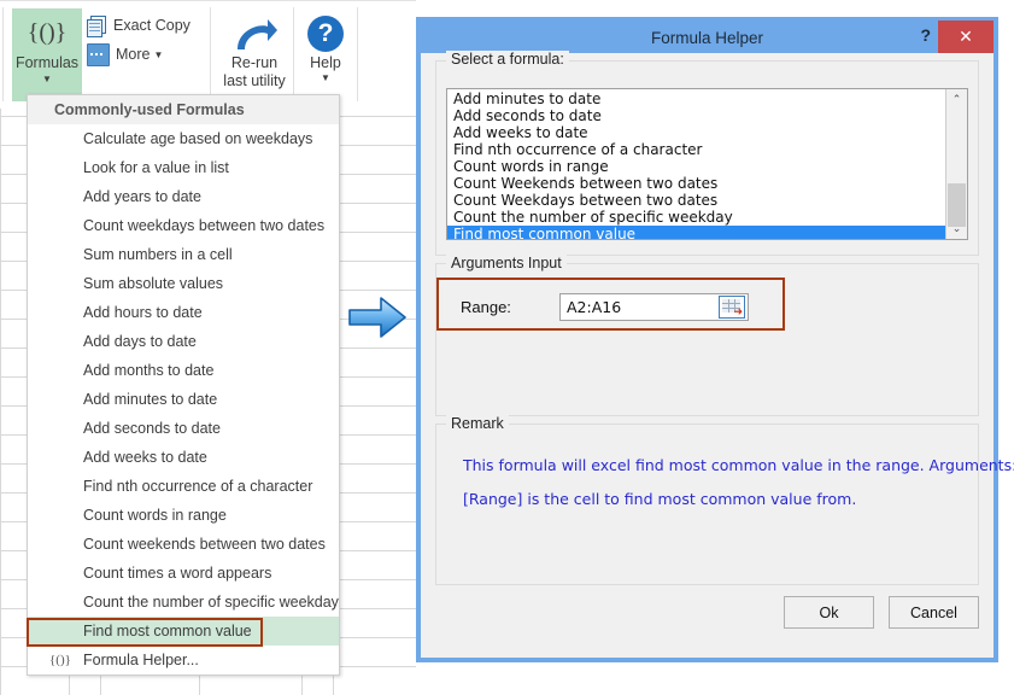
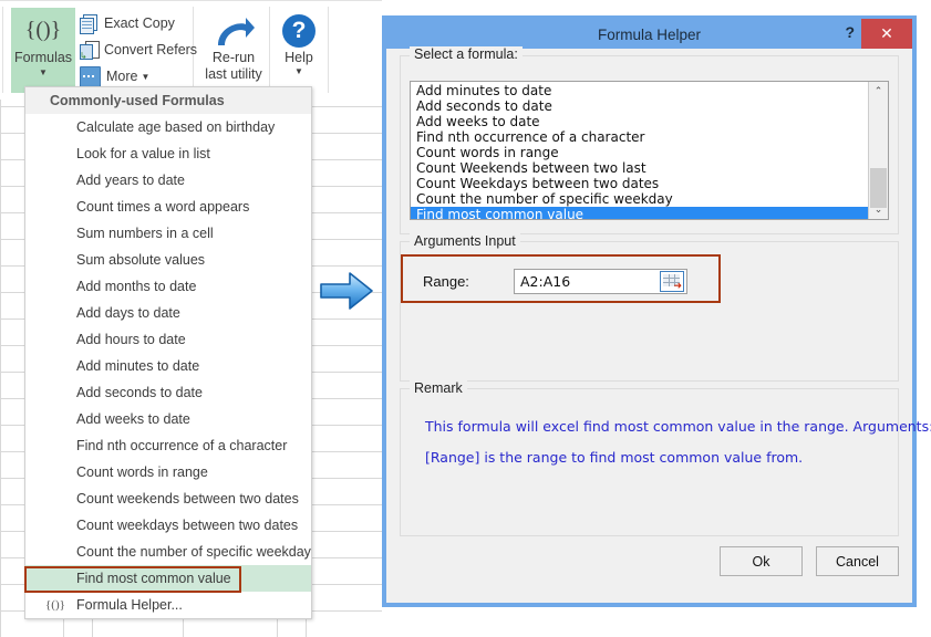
  {()}
  Formulas
  ▼
  Exact Copy
+ ↳
+ Convert Refers
  More
  ▼
  Re-run
  last utility
  ?
  Help
  ▼
  Commonly-used Formulas
- Calculate age based on weekdays
+ Calculate age based on birthday
  Look for a value in list
  Add years to date
- Count weekdays between two dates
+ Count times a word appears
  Sum numbers in a cell
  Sum absolute values
- Add hours to date
+ Add months to date
  Add days to date
- Add months to date
+ Add hours to date
  Add minutes to date
  Add seconds to date
  Add weeks to date
  Find nth occurrence of a character
  Count words in range
  Count weekends between two dates
- Count times a word appears
+ Count weekdays between two dates
  Count the number of specific weekday
  Find most common value
  {()}
  Formula Helper...
  Formula Helper
  ?
  ✕
  Select a formula:
  Add minutes to date
  Add seconds to date
  Add weeks to date
  Find nth occurrence of a character
  Count words in range
- Count Weekends between two dates
+ Count Weekends between two last
  Count Weekdays between two dates
  Count the number of specific weekday
  Find most common value
  ⌃
  ⌄
  Arguments Input
  Range:
  A2:A16
  ➜
  Remark
  This formula will excel find most common value in the range. Arguments
- [Range] is the cell to find most common value from.
+ [Range] is the range to find most common value from.
  Ok
  Cancel
